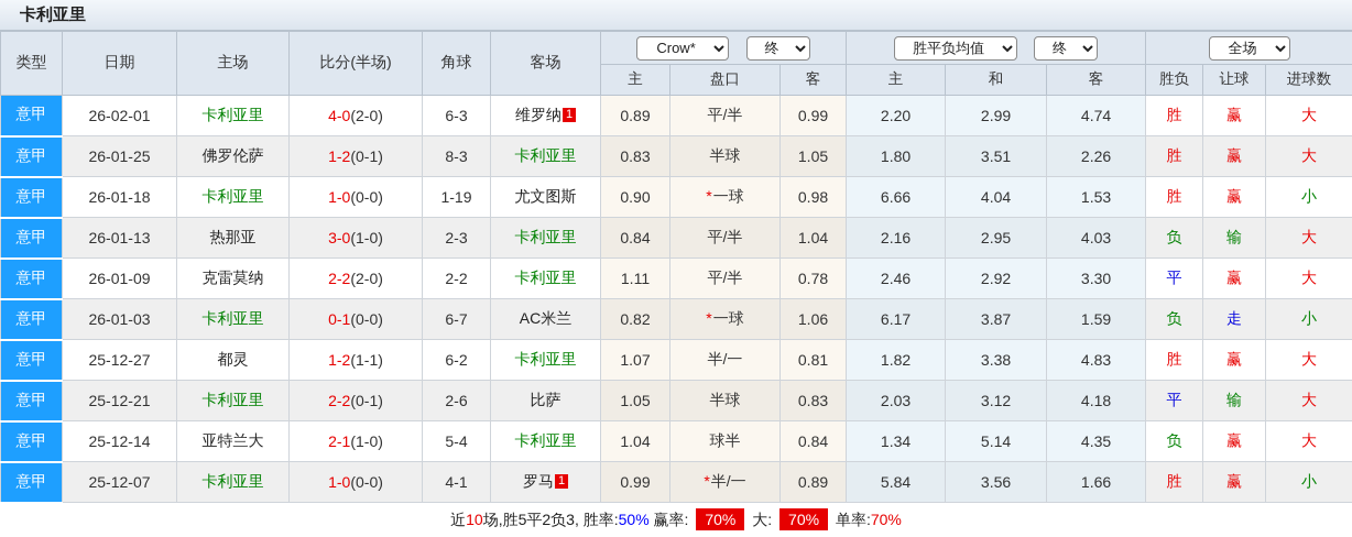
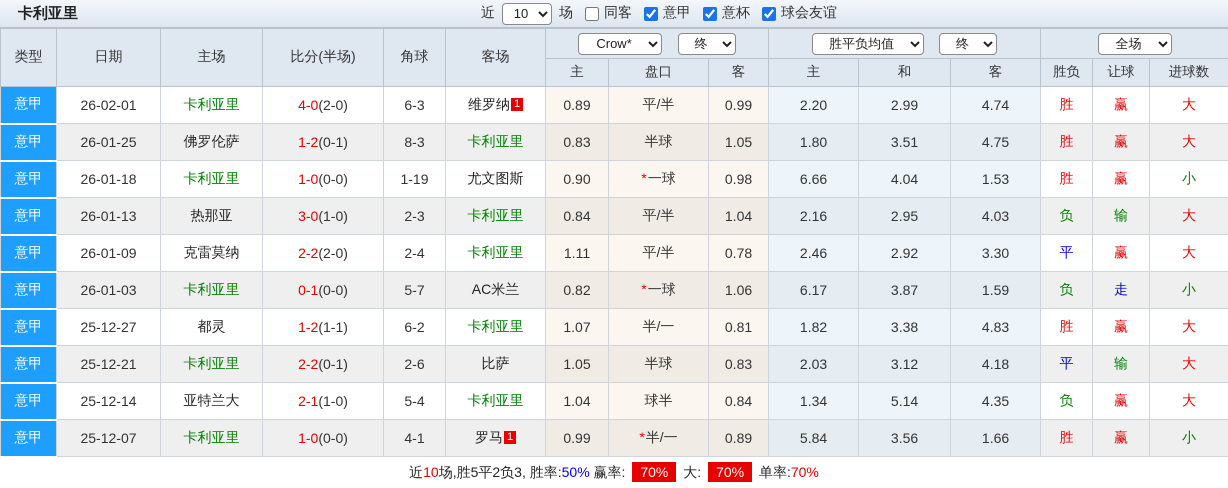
  卡利亚里
+ 近
+ 10
+ 场
+ 同客
+ 意甲
+ 意杯
+ 球会友谊
  类型	日期	主场	比分(半场)	角球	客场	Crow* 终	胜平负均值 终	全场
  主	盘口	客	主	和	客	胜负	让球	进球数
  意甲	26-02-01	卡利亚里	4-0(2-0)	6-3	维罗纳 1	0.89	平/半	0.99	2.20	2.99	4.74	胜	赢	大
- 意甲	26-01-25	佛罗伦萨	1-2(0-1)	8-3	卡利亚里	0.83	半球	1.05	1.80	3.51	2.26	胜	赢	大
+ 意甲	26-01-25	佛罗伦萨	1-2(0-1)	8-3	卡利亚里	0.83	半球	1.05	1.80	3.51	4.75	胜	赢	大
  意甲	26-01-18	卡利亚里	1-0(0-0)	1-19	尤文图斯	0.90	*一球	0.98	6.66	4.04	1.53	胜	赢	小
  意甲	26-01-13	热那亚	3-0(1-0)	2-3	卡利亚里	0.84	平/半	1.04	2.16	2.95	4.03	负	输	大
- 意甲	26-01-09	克雷莫纳	2-2(2-0)	2-2	卡利亚里	1.11	平/半	0.78	2.46	2.92	3.30	平	赢	大
+ 意甲	26-01-09	克雷莫纳	2-2(2-0)	2-4	卡利亚里	1.11	平/半	0.78	2.46	2.92	3.30	平	赢	大
- 意甲	26-01-03	卡利亚里	0-1(0-0)	6-7	AC米兰	0.82	*一球	1.06	6.17	3.87	1.59	负	走	小
+ 意甲	26-01-03	卡利亚里	0-1(0-0)	5-7	AC米兰	0.82	*一球	1.06	6.17	3.87	1.59	负	走	小
  意甲	25-12-27	都灵	1-2(1-1)	6-2	卡利亚里	1.07	半/一	0.81	1.82	3.38	4.83	胜	赢	大
  意甲	25-12-21	卡利亚里	2-2(0-1)	2-6	比萨	1.05	半球	0.83	2.03	3.12	4.18	平	输	大
  意甲	25-12-14	亚特兰大	2-1(1-0)	5-4	卡利亚里	1.04	球半	0.84	1.34	5.14	4.35	负	赢	大
  意甲	25-12-07	卡利亚里	1-0(0-0)	4-1	罗马 1	0.99	*半/一	0.89	5.84	3.56	1.66	胜	赢	小
  近10场,胜5平2负3, 胜率:50% 赢率: 70% 大: 70% 单率:70%
